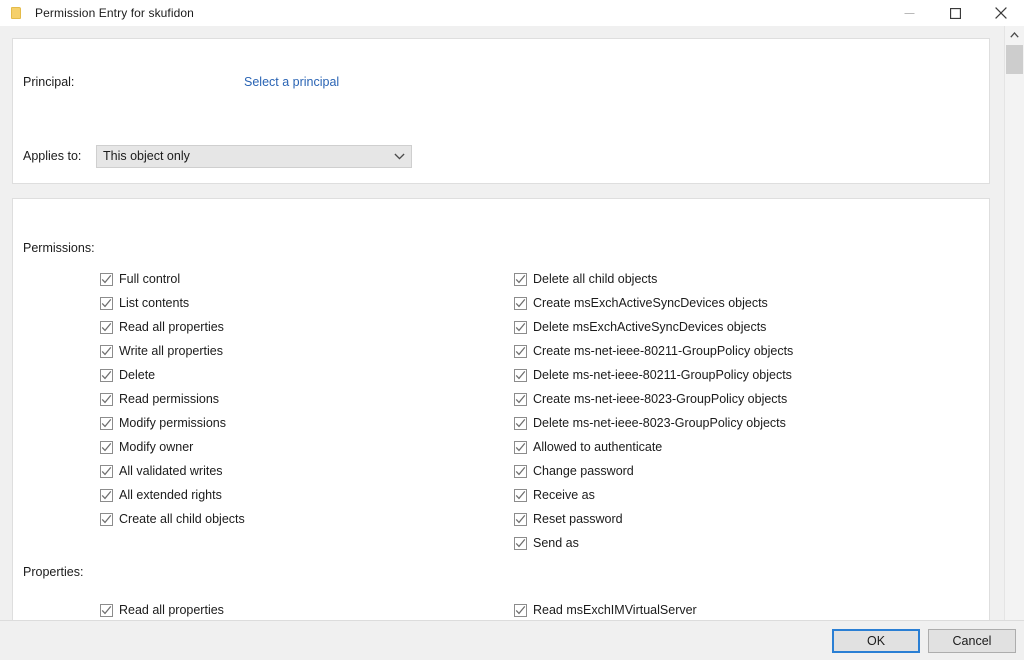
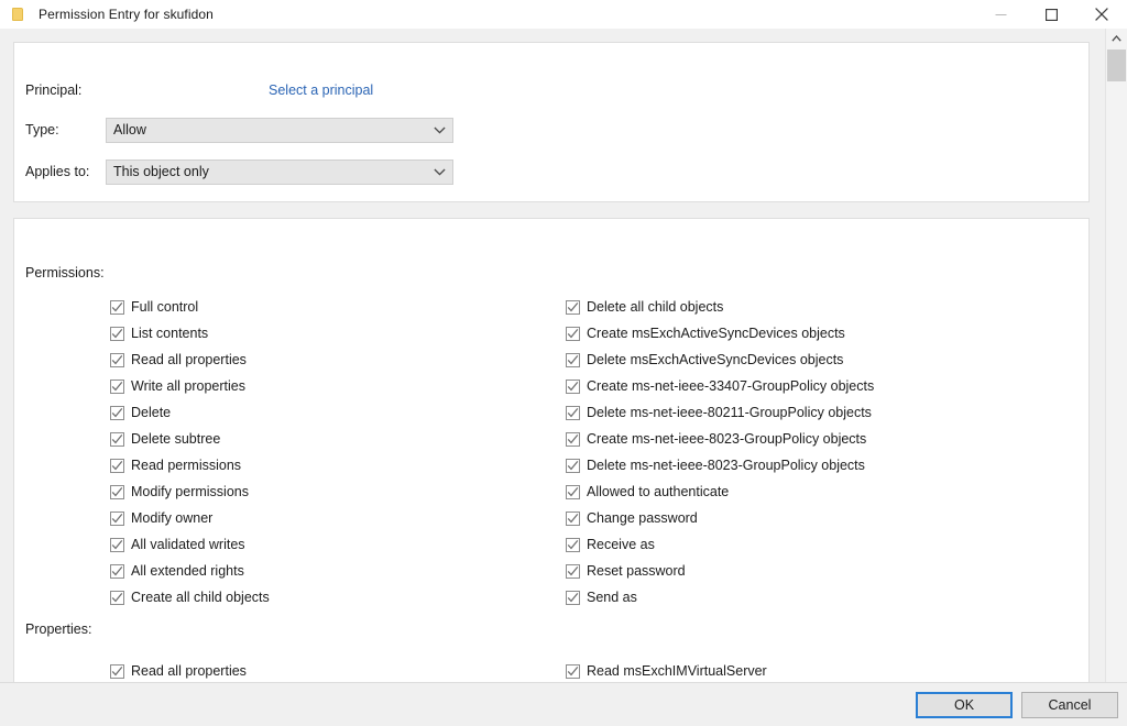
  Permission Entry for skufidon
  Principal:
  Select a principal
+ Type:
+ Allow
  Applies to:
  This object only
  Permissions:
  Full control
  List contents
  Read all properties
  Write all properties
  Delete
+ Delete subtree
  Read permissions
  Modify permissions
  Modify owner
  All validated writes
  All extended rights
  Create all child objects
  Delete all child objects
  Create msExchActiveSyncDevices objects
  Delete msExchActiveSyncDevices objects
- Create ms-net-ieee-80211-GroupPolicy objects
+ Create ms-net-ieee-33407-GroupPolicy objects
  Delete ms-net-ieee-80211-GroupPolicy objects
  Create ms-net-ieee-8023-GroupPolicy objects
  Delete ms-net-ieee-8023-GroupPolicy objects
  Allowed to authenticate
  Change password
  Receive as
  Reset password
  Send as
  Properties:
  Read all properties
  Read msExchIMVirtualServer
  OK
  Cancel
